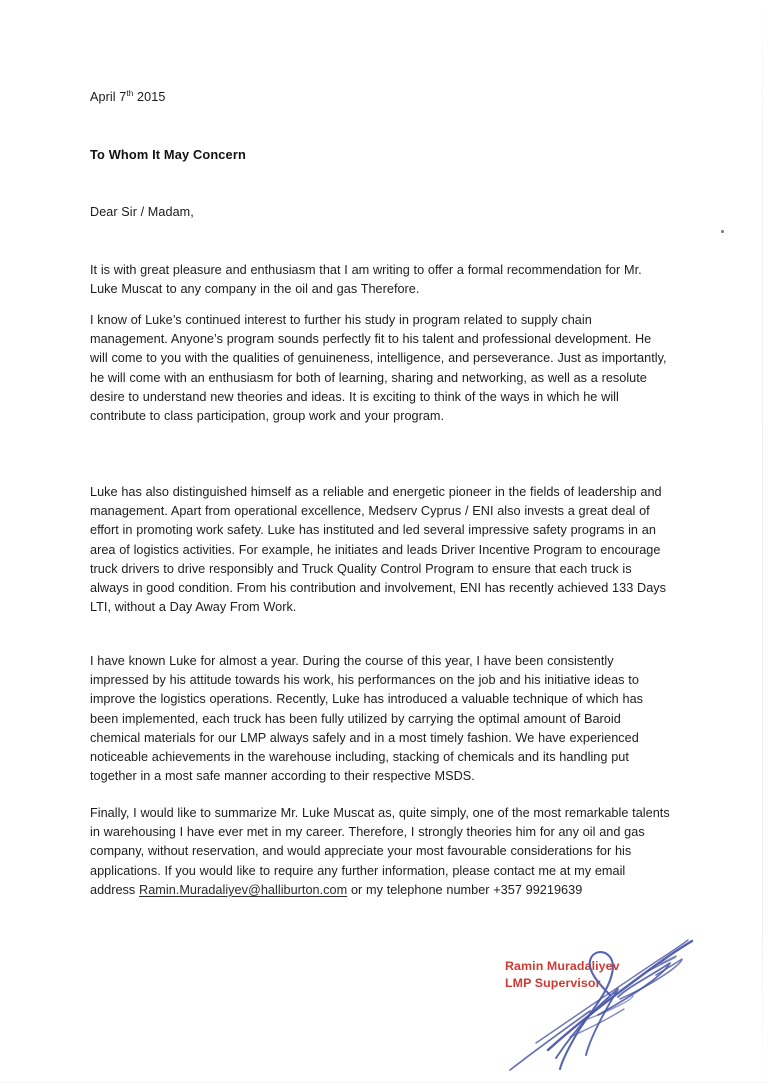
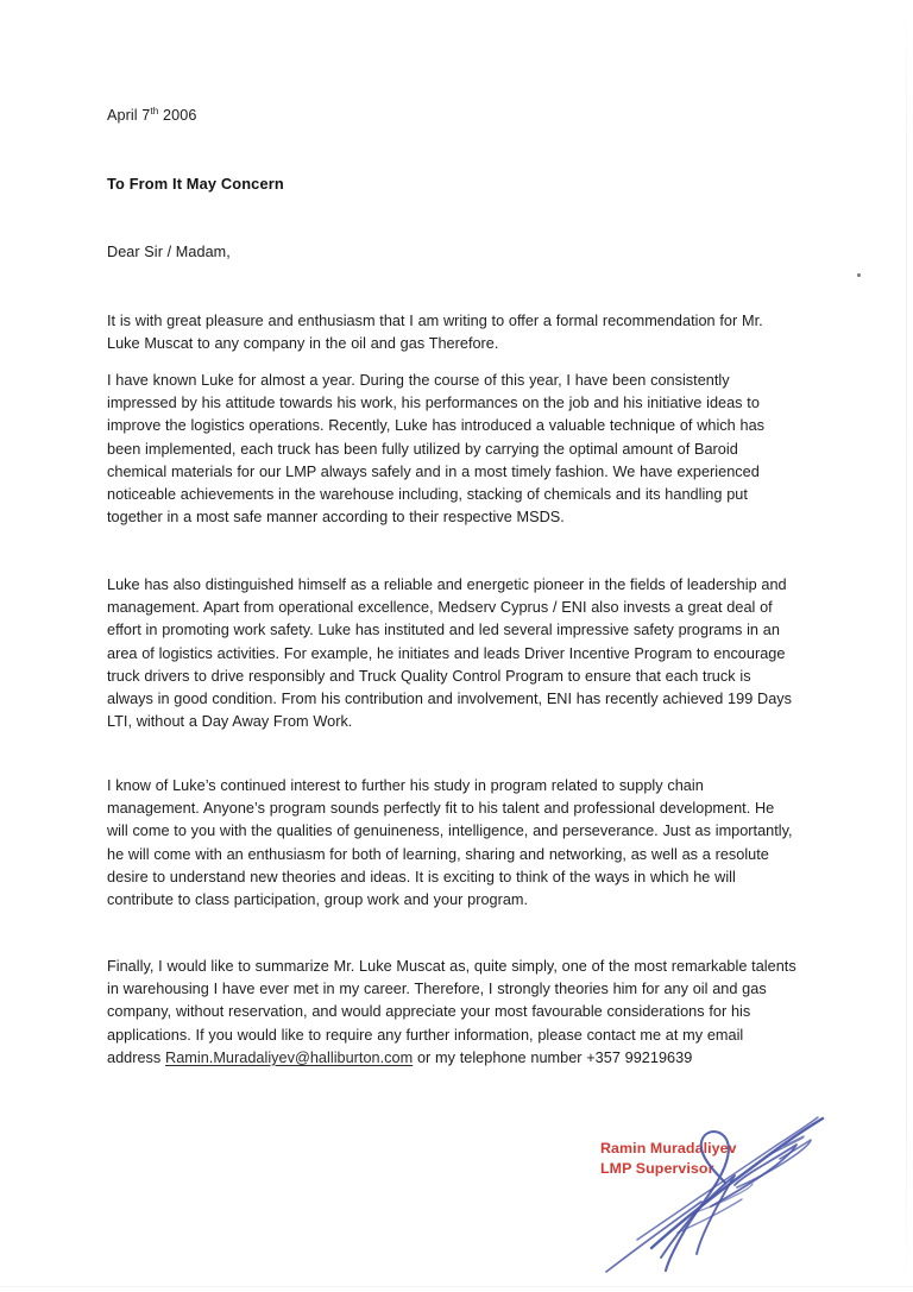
- April 7th 2015
+ April 7th 2006
- To Whom It May Concern
+ To From It May Concern
  Dear Sir / Madam,
  It is with great pleasure and enthusiasm that I am writing to offer a formal recommendation for Mr. Luke Muscat to any company in the oil and gas Therefore.
- I know of Luke’s continued interest to further his study in program related to supply chain management. Anyone’s program sounds perfectly fit to his talent and professional development. He will come to you with the qualities of genuineness, intelligence, and perseverance. Just as importantly, he will come with an enthusiasm for both of learning, sharing and networking, as well as a resolute desire to understand new theories and ideas. It is exciting to think of the ways in which he will contribute to class participation, group work and your program.
+ I have known Luke for almost a year. During the course of this year, I have been consistently impressed by his attitude towards his work, his performances on the job and his initiative ideas to improve the logistics operations. Recently, Luke has introduced a valuable technique of which has been implemented, each truck has been fully utilized by carrying the optimal amount of Baroid chemical materials for our LMP always safely and in a most timely fashion. We have experienced noticeable achievements in the warehouse including, stacking of chemicals and its handling put together in a most safe manner according to their respective MSDS.
- Luke has also distinguished himself as a reliable and energetic pioneer in the fields of leadership and management. Apart from operational excellence, Medserv Cyprus / ENI also invests a great deal of effort in promoting work safety. Luke has instituted and led several impressive safety programs in an area of logistics activities. For example, he initiates and leads Driver Incentive Program to encourage truck drivers to drive responsibly and Truck Quality Control Program to ensure that each truck is always in good condition. From his contribution and involvement, ENI has recently achieved 133 Days LTI, without a Day Away From Work.
+ Luke has also distinguished himself as a reliable and energetic pioneer in the fields of leadership and management. Apart from operational excellence, Medserv Cyprus / ENI also invests a great deal of effort in promoting work safety. Luke has instituted and led several impressive safety programs in an area of logistics activities. For example, he initiates and leads Driver Incentive Program to encourage truck drivers to drive responsibly and Truck Quality Control Program to ensure that each truck is always in good condition. From his contribution and involvement, ENI has recently achieved 199 Days LTI, without a Day Away From Work.
- I have known Luke for almost a year. During the course of this year, I have been consistently impressed by his attitude towards his work, his performances on the job and his initiative ideas to improve the logistics operations. Recently, Luke has introduced a valuable technique of which has been implemented, each truck has been fully utilized by carrying the optimal amount of Baroid chemical materials for our LMP always safely and in a most timely fashion. We have experienced noticeable achievements in the warehouse including, stacking of chemicals and its handling put together in a most safe manner according to their respective MSDS.
+ I know of Luke’s continued interest to further his study in program related to supply chain management. Anyone’s program sounds perfectly fit to his talent and professional development. He will come to you with the qualities of genuineness, intelligence, and perseverance. Just as importantly, he will come with an enthusiasm for both of learning, sharing and networking, as well as a resolute desire to understand new theories and ideas. It is exciting to think of the ways in which he will contribute to class participation, group work and your program.
  Finally, I would like to summarize Mr. Luke Muscat as, quite simply, one of the most remarkable talents in warehousing I have ever met in my career. Therefore, I strongly theories him for any oil and gas company, without reservation, and would appreciate your most favourable considerations for his applications. If you would like to require any further information, please contact me at my email address Ramin.Muradaliyev@halliburton.com or my telephone number +357 99219639
  Ramin Muradaliyev
  LMP Superviso
